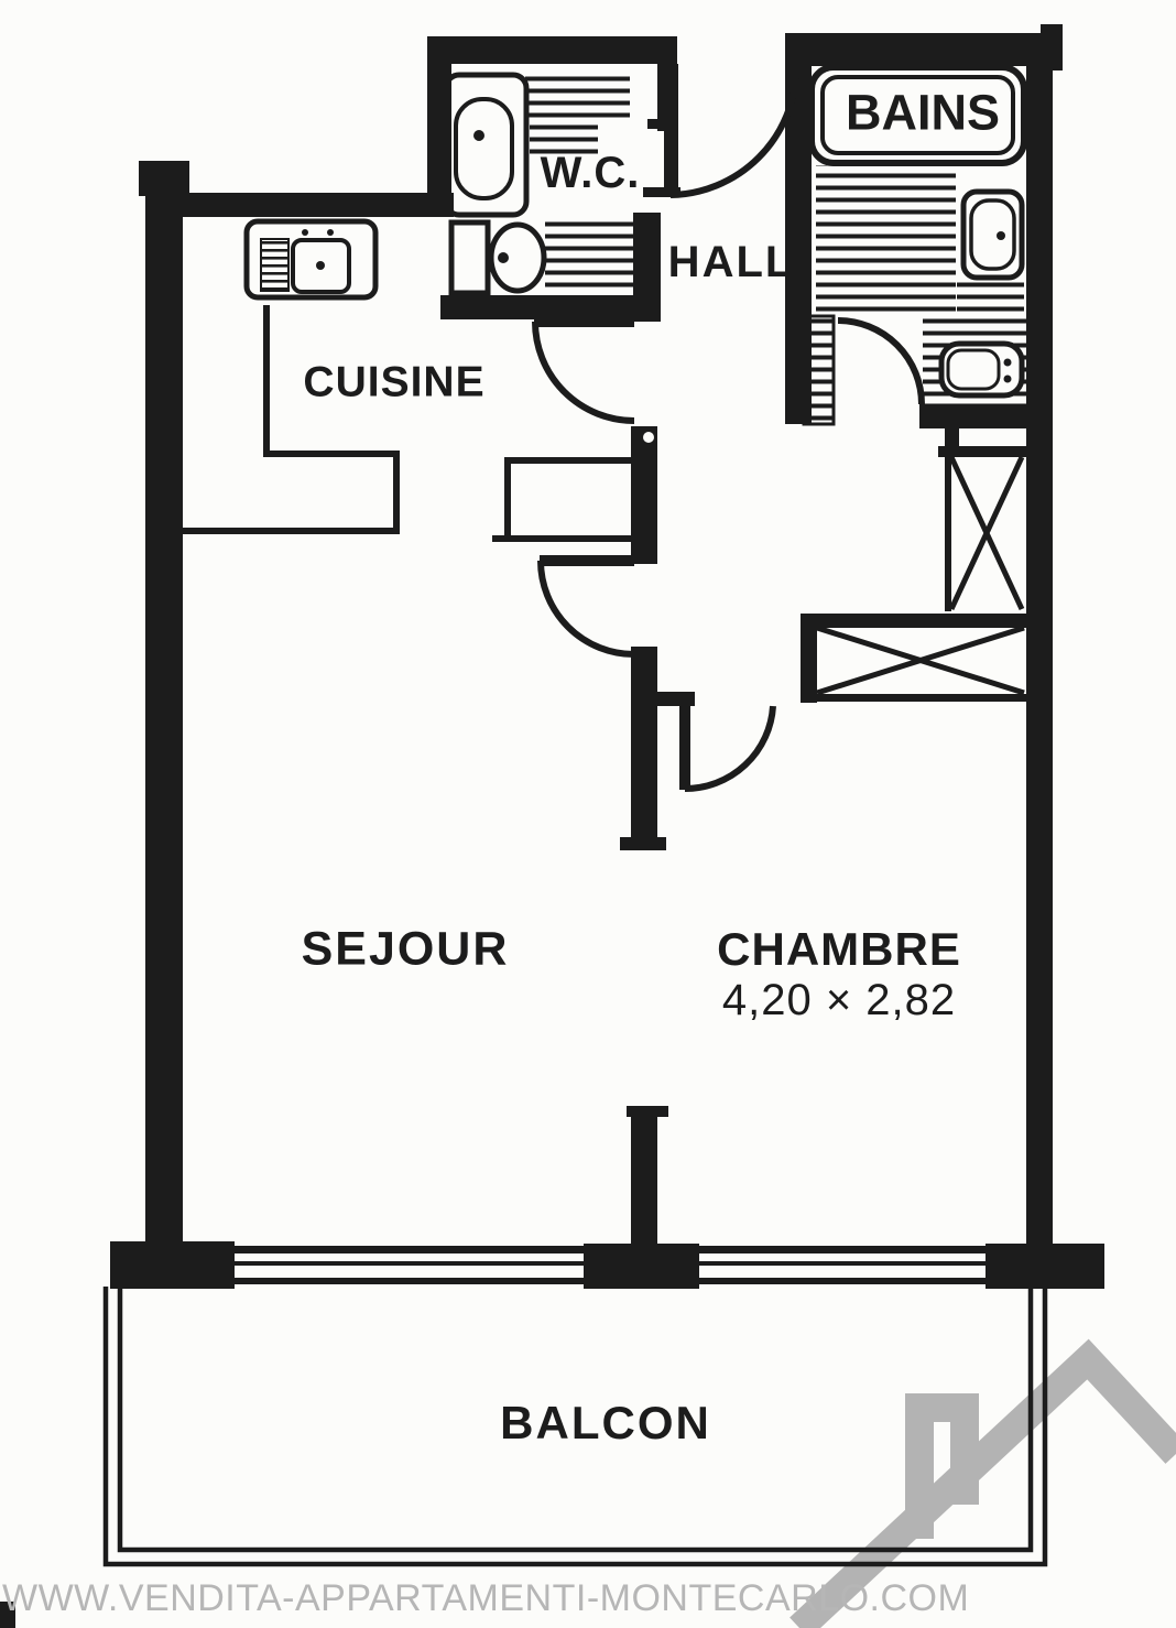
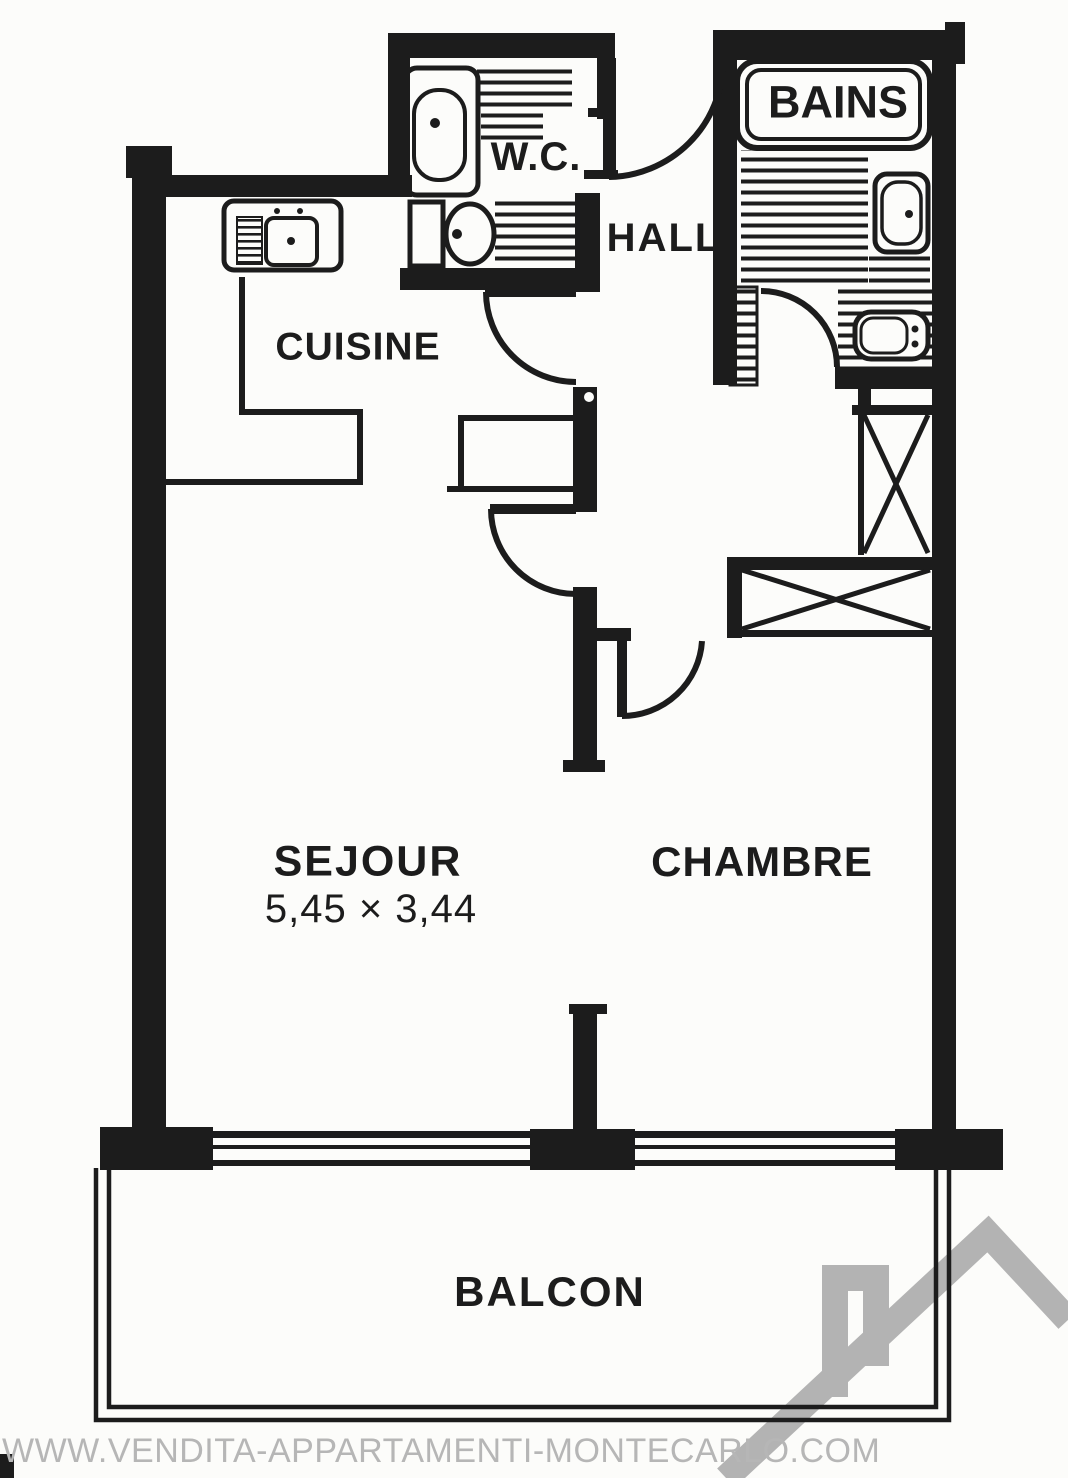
  W.C.
  HALL
  BAINS
  CUISINE
  SEJOUR
+ 5,45 × 3,44
  CHAMBRE
- 4,20 × 2,82
  BALCON
  WWW.VENDITA-APPARTAMENTI-MONTECARLO.COM
